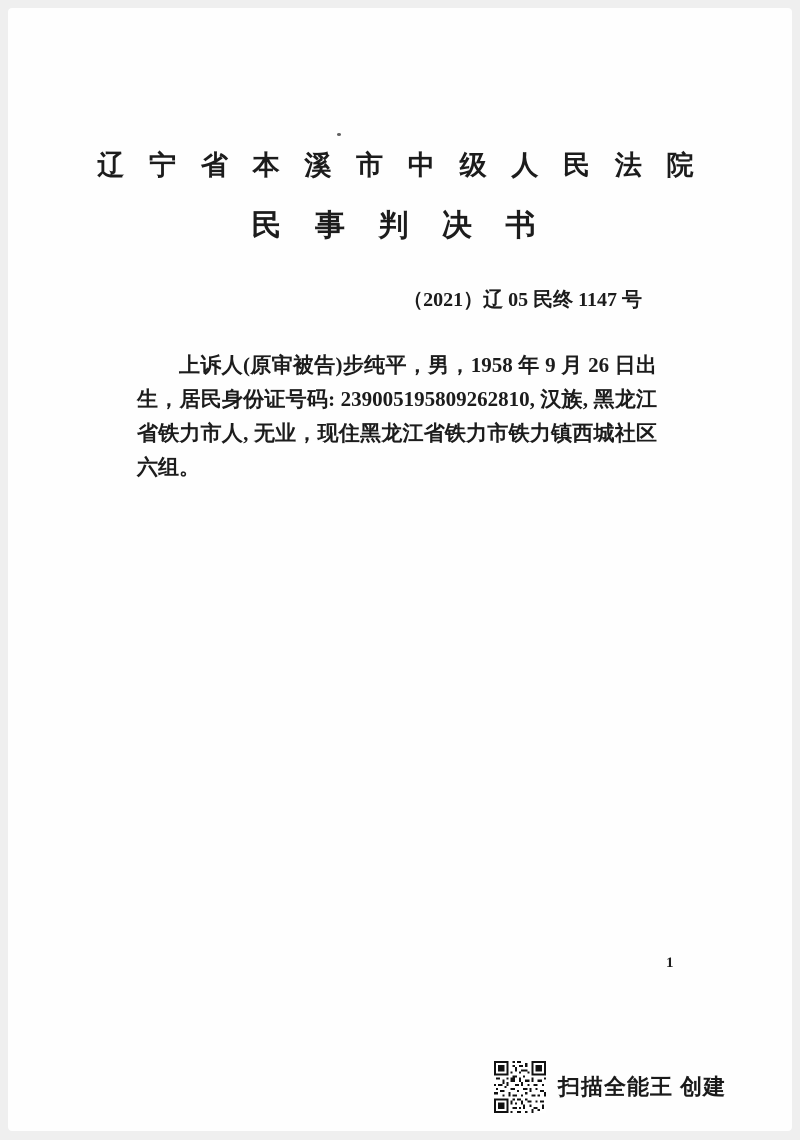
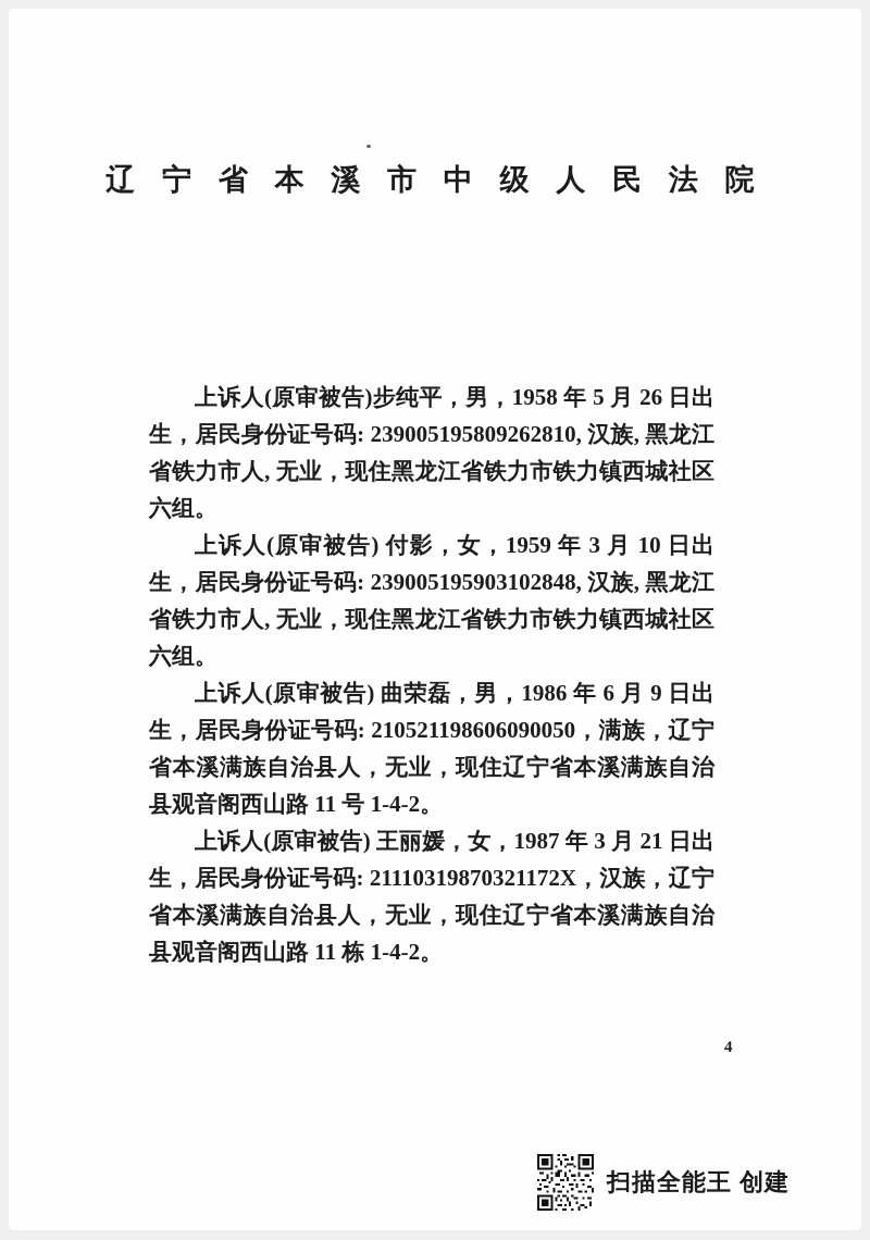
  辽 宁 省 本 溪 市 中 级 人 民 法 院
- 民 事 判 决 书
- （2021）辽 05 民终 1147 号
- 上诉人(原审被告)步纯平，男，1958 年 9 月 26 日出生，居民身份证号码: 239005195809262810, 汉族, 黑龙江省铁力市人, 无业，现住黑龙江省铁力市铁力镇西城社区六组。
+ 上诉人(原审被告)步纯平，男，1958 年 5 月 26 日出生，居民身份证号码: 239005195809262810, 汉族, 黑龙江省铁力市人, 无业，现住黑龙江省铁力市铁力镇西城社区六组。
+ 上诉人(原审被告) 付影，女，1959 年 3 月 10 日出生，居民身份证号码: 239005195903102848, 汉族, 黑龙江省铁力市人, 无业，现住黑龙江省铁力市铁力镇西城社区六组。
+ 上诉人(原审被告) 曲荣磊，男，1986 年 6 月 9 日出生，居民身份证号码: 210521198606090050，满族，辽宁省本溪满族自治县人，无业，现住辽宁省本溪满族自治县观音阁西山路 11 号 1-4-2。
+ 上诉人(原审被告) 王丽媛，女，1987 年 3 月 21 日出生，居民身份证号码: 21110319870321172X，汉族，辽宁省本溪满族自治县人，无业，现住辽宁省本溪满族自治县观音阁西山路 11 栋 1-4-2。
- 1
+ 4
  扫描全能王 创建
